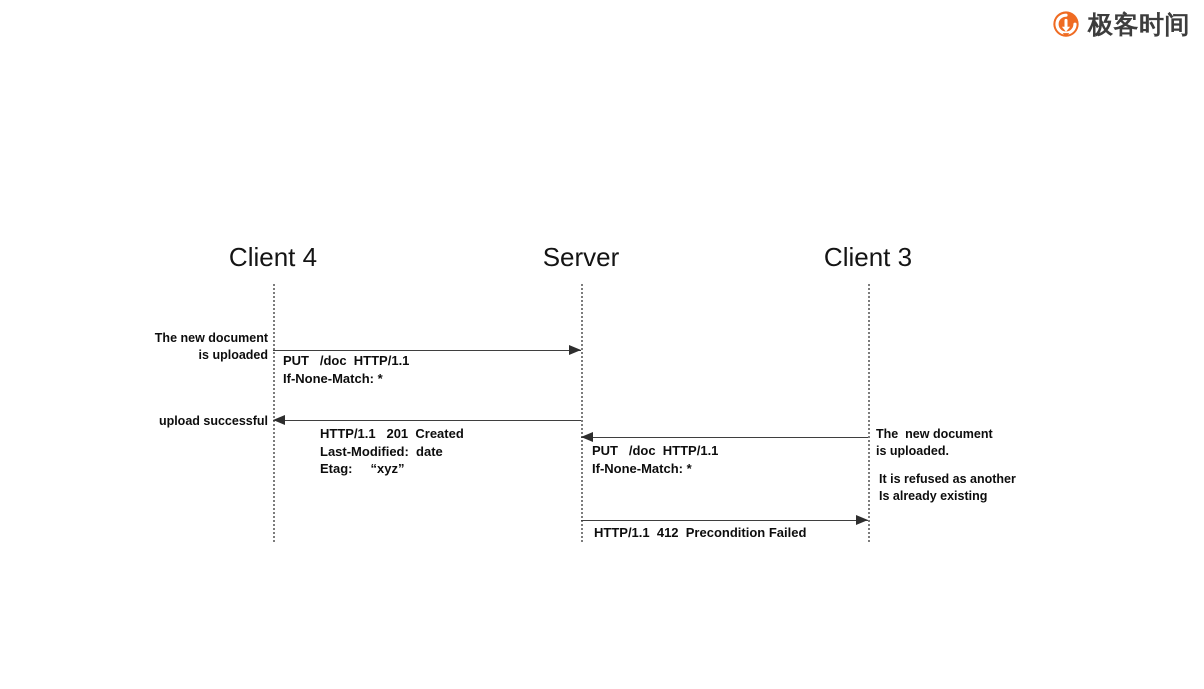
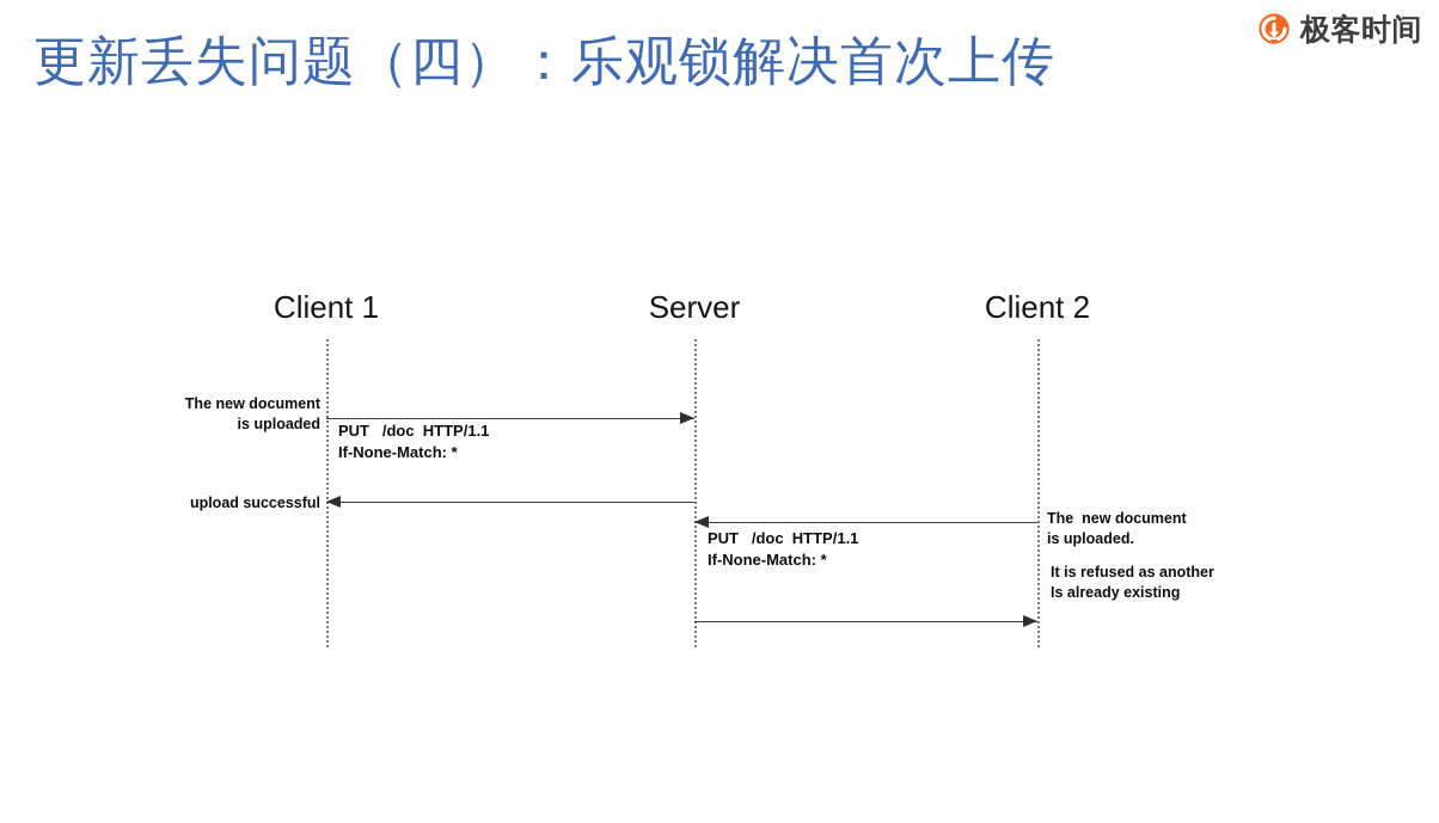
+ 更新丢失问题（四）：乐观锁解决首次上传
  极客时间
- Client 4
+ Client 1
  Server
- Client 3
+ Client 2
  PUT /doc HTTP/1.1
  If-None-Match: *
- HTTP/1.1 201 Created
- Last-Modified: date
- Etag: “xyz”
  PUT /doc HTTP/1.1
  If-None-Match: *
- HTTP/1.1 412 Precondition Failed
  The new document
  is uploaded
  upload successful
  The new document
  is uploaded.
  It is refused as another
  Is already existing
